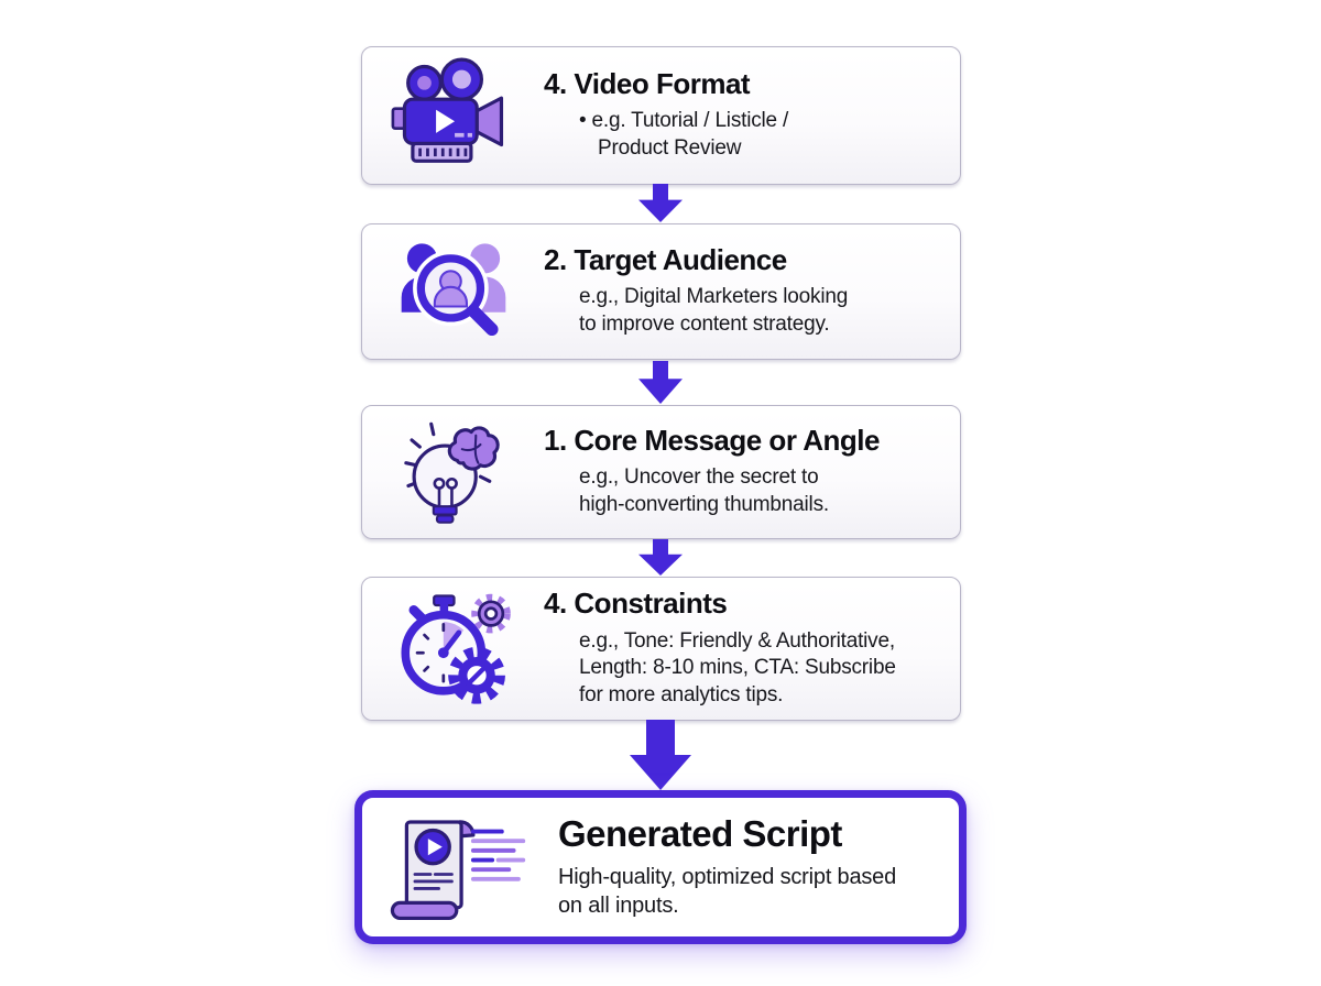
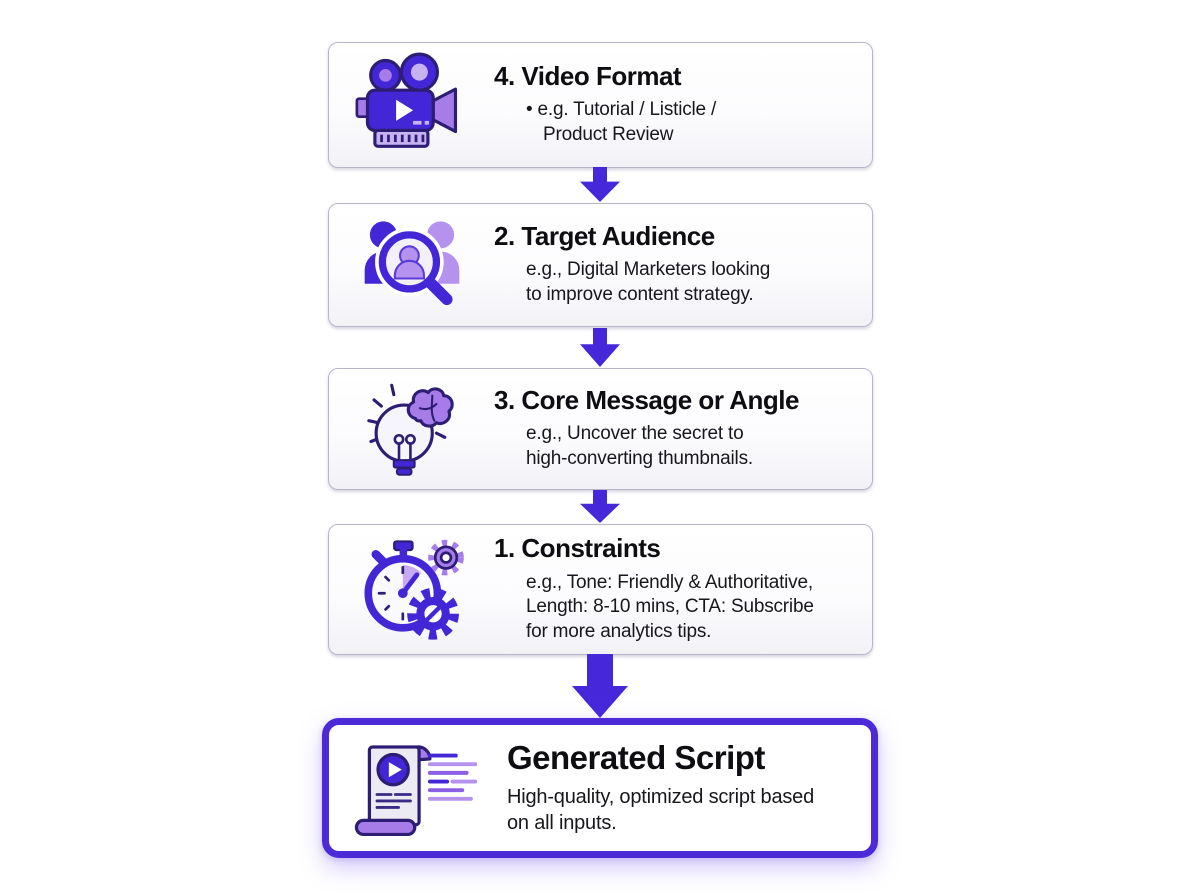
  4. Video Format
  • e.g. Tutorial / Listicle /
  Product Review
  2. Target Audience
  e.g., Digital Marketers looking
  to improve content strategy.
- 1. Core Message or Angle
+ 3. Core Message or Angle
  e.g., Uncover the secret to
  high-converting thumbnails.
- 4. Constraints
+ 1. Constraints
  e.g., Tone: Friendly & Authoritative,
  Length: 8-10 mins, CTA: Subscribe
  for more analytics tips.
  Generated Script
  High-quality, optimized script based
  on all inputs.
